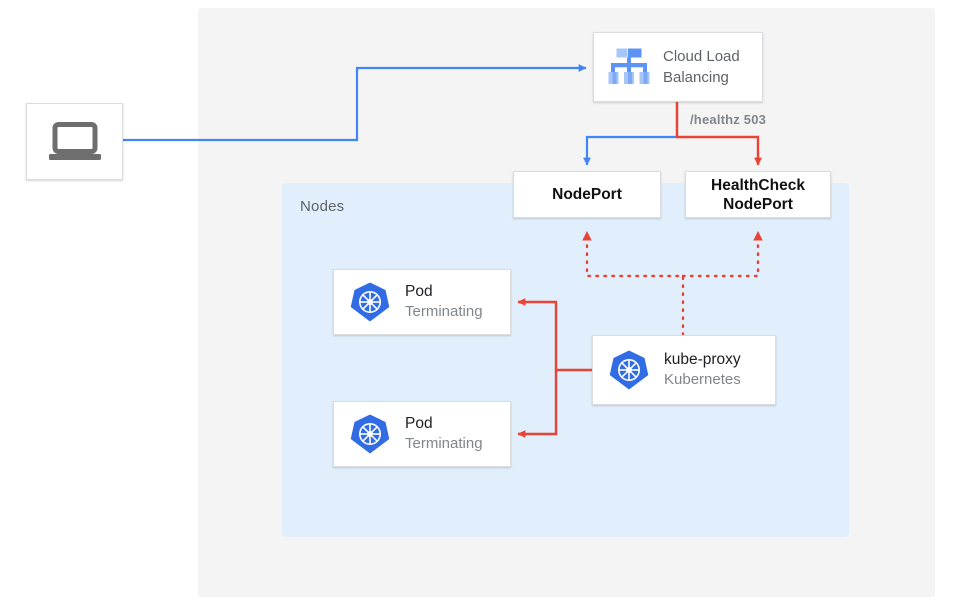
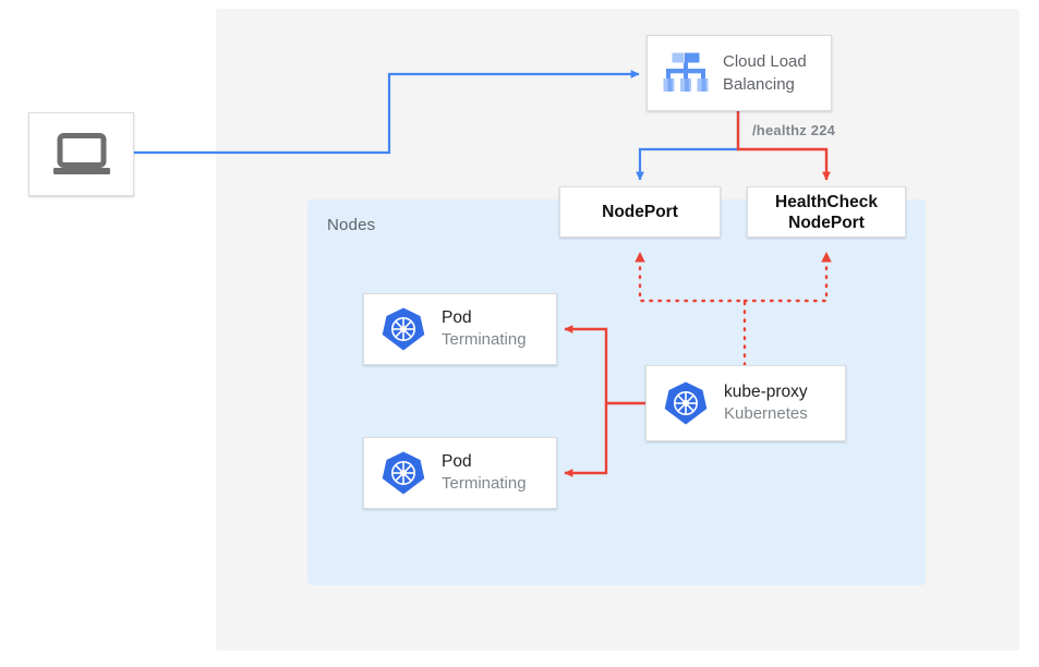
  Nodes
  Cloud Load
  Balancing
- /healthz 503
+ /healthz 224
  NodePort
  HealthCheck
  NodePort
  Pod
  Terminating
  Pod
  Terminating
  kube-proxy
  Kubernetes
